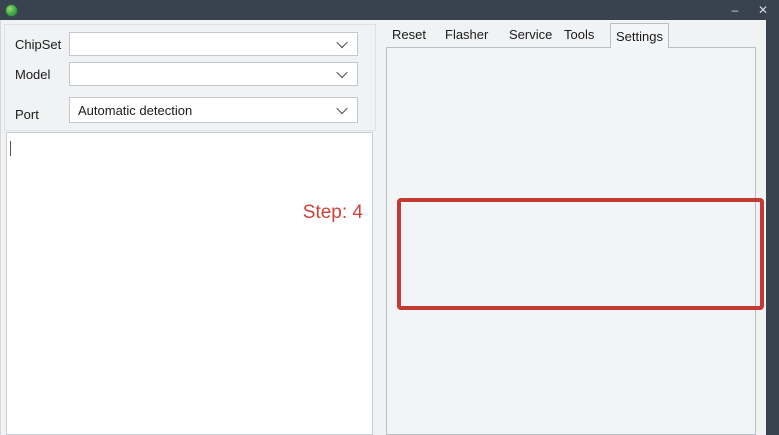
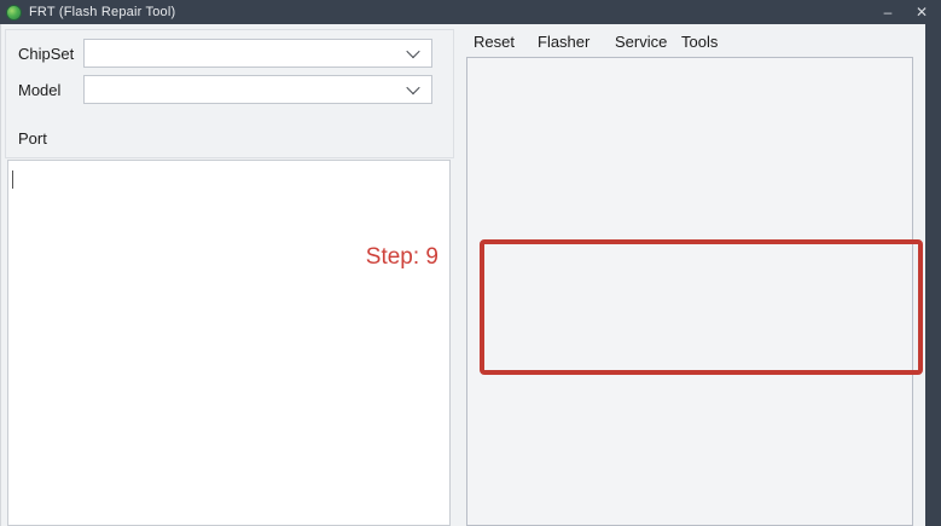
+ FRT (Flash Repair Tool)
  –
  ✕
  ChipSet
  Model
  Port
- Automatic detection
- Step: 4
+ Step: 9
  Reset
  Flasher
  Service
  Tools
- Settings
